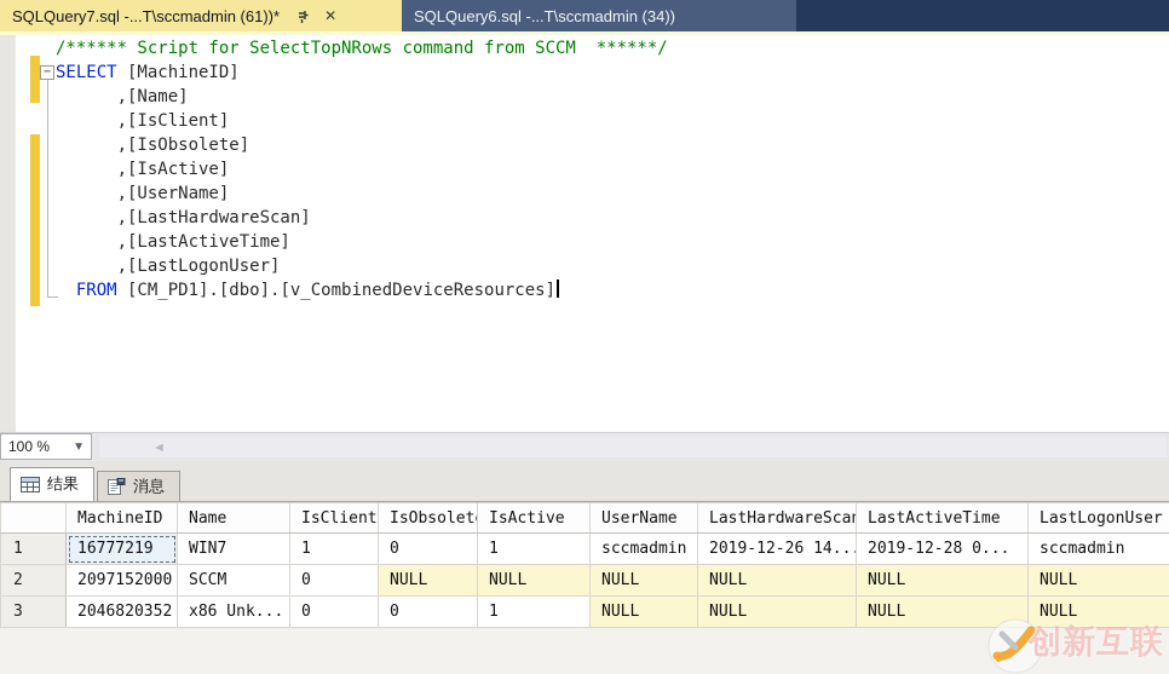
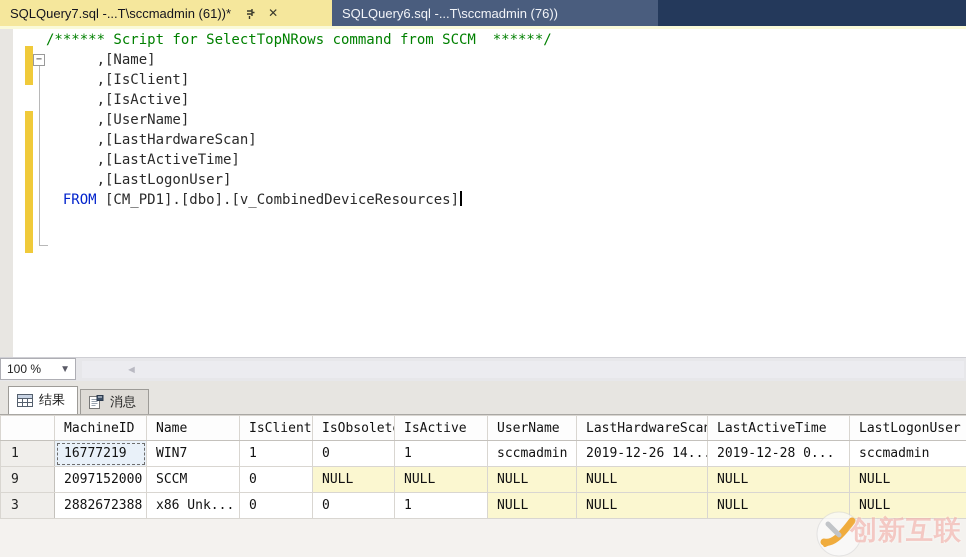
  SQLQuery7.sql -...T\sccmadmin (61))*
  ✕
- SQLQuery6.sql -...T\sccmadmin (34))
+ SQLQuery6.sql -...T\sccmadmin (76))
  −
  /****** Script for SelectTopNRows command from SCCM ******/
- SELECT [MachineID]
  ,[Name]
  ,[IsClient]
- ,[IsObsolete]
  ,[IsActive]
  ,[UserName]
  ,[LastHardwareScan]
  ,[LastActiveTime]
  ,[LastLogonUser]
  FROM [CM_PD1].[dbo].[v_CombinedDeviceResources]
  100 %
  ▼
  ◄
  结果
  消息
  	MachineID	Name	IsClient	IsObsolet	IsActive	UserName	LastHardwareSca	LastActiveTime	LastLogonUser
  1	16777219	WIN7	1	0	1	sccmadmin	2019-12-26 14..	2019-12-28 0...	sccmadmin
- 2	2097152000	SCCM	0	NULL	NULL	NULL	NULL	NULL	NULL
+ 9	2097152000	SCCM	0	NULL	NULL	NULL	NULL	NULL	NULL
- 3	2046820352	x86 Unk...	0	0	1	NULL	NULL	NULL	NULL
+ 3	2882672388	x86 Unk...	0	0	1	NULL	NULL	NULL	NULL
  创新互联
